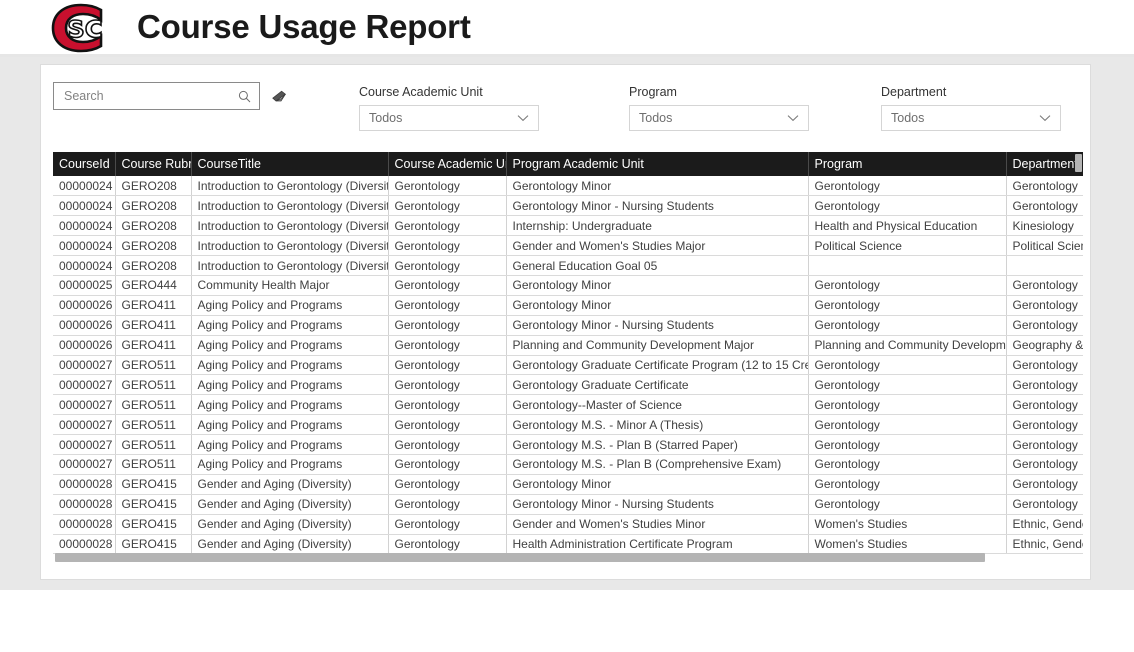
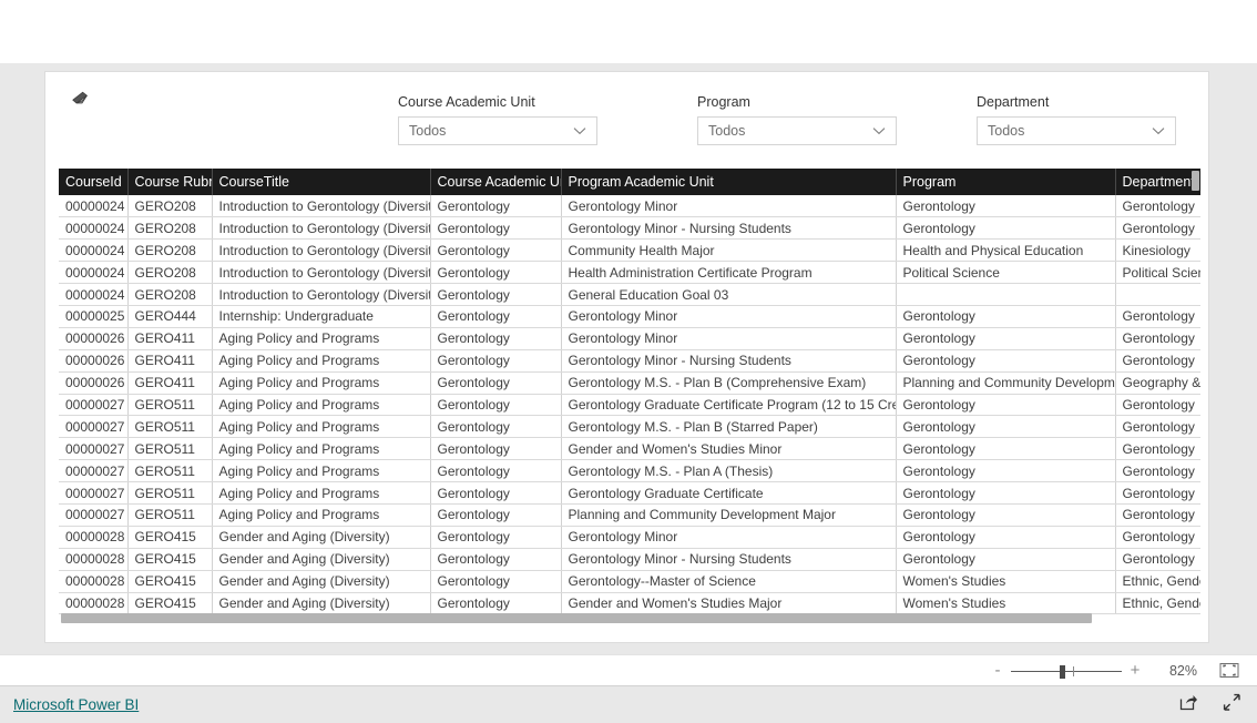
- Course Usage Report
- Search
  Course Academic Unit
  Todos
  Program
  Todos
  Department
  Todos
  CourseId	Course Rubr	CourseTitle	Course Academic U	Program Academic Unit	Program	Departmen
  00000024	GERO208	Introduction to Gerontology (Diversit	Gerontology	Gerontology Minor	Gerontology	Gerontology
  00000024	GERO208	Introduction to Gerontology (Diversit	Gerontology	Gerontology Minor - Nursing Students	Gerontology	Gerontology
- 00000024	GERO208	Introduction to Gerontology (Diversit	Gerontology	Internship: Undergraduate	Health and Physical Education	Kinesiology
+ 00000024	GERO208	Introduction to Gerontology (Diversit	Gerontology	Community Health Major	Health and Physical Education	Kinesiology
- 00000024	GERO208	Introduction to Gerontology (Diversit	Gerontology	Gender and Women's Studies Major	Political Science	Political Scie
+ 00000024	GERO208	Introduction to Gerontology (Diversit	Gerontology	Health Administration Certificate Program	Political Science	Political Scie
- 00000024	GERO208	Introduction to Gerontology (Diversit	Gerontology	General Education Goal 05
+ 00000024	GERO208	Introduction to Gerontology (Diversit	Gerontology	General Education Goal 03
- 00000025	GERO444	Community Health Major	Gerontology	Gerontology Minor	Gerontology	Gerontology
+ 00000025	GERO444	Internship: Undergraduate	Gerontology	Gerontology Minor	Gerontology	Gerontology
  00000026	GERO411	Aging Policy and Programs	Gerontology	Gerontology Minor	Gerontology	Gerontology
  00000026	GERO411	Aging Policy and Programs	Gerontology	Gerontology Minor - Nursing Students	Gerontology	Gerontology
- 00000026	GERO411	Aging Policy and Programs	Gerontology	Planning and Community Development Major	Planning and Community Developm	Geography &
+ 00000026	GERO411	Aging Policy and Programs	Gerontology	Gerontology M.S. - Plan B (Comprehensive Exam)	Planning and Community Developm	Geography &
  00000027	GERO511	Aging Policy and Programs	Gerontology	Gerontology Graduate Certificate Program (12 to 15 Cre	Gerontology	Gerontology
- 00000027	GERO511	Aging Policy and Programs	Gerontology	Gerontology Graduate Certificate	Gerontology	Gerontology
+ 00000027	GERO511	Aging Policy and Programs	Gerontology	Gerontology M.S. - Plan B (Starred Paper)	Gerontology	Gerontology
- 00000027	GERO511	Aging Policy and Programs	Gerontology	Gerontology--Master of Science	Gerontology	Gerontology
+ 00000027	GERO511	Aging Policy and Programs	Gerontology	Gender and Women's Studies Minor	Gerontology	Gerontology
- 00000027	GERO511	Aging Policy and Programs	Gerontology	Gerontology M.S. - Minor A (Thesis)	Gerontology	Gerontology
+ 00000027	GERO511	Aging Policy and Programs	Gerontology	Gerontology M.S. - Plan A (Thesis)	Gerontology	Gerontology
- 00000027	GERO511	Aging Policy and Programs	Gerontology	Gerontology M.S. - Plan B (Starred Paper)	Gerontology	Gerontology
+ 00000027	GERO511	Aging Policy and Programs	Gerontology	Gerontology Graduate Certificate	Gerontology	Gerontology
- 00000027	GERO511	Aging Policy and Programs	Gerontology	Gerontology M.S. - Plan B (Comprehensive Exam)	Gerontology	Gerontology
+ 00000027	GERO511	Aging Policy and Programs	Gerontology	Planning and Community Development Major	Gerontology	Gerontology
  00000028	GERO415	Gender and Aging (Diversity)	Gerontology	Gerontology Minor	Gerontology	Gerontology
  00000028	GERO415	Gender and Aging (Diversity)	Gerontology	Gerontology Minor - Nursing Students	Gerontology	Gerontology
- 00000028	GERO415	Gender and Aging (Diversity)	Gerontology	Gender and Women's Studies Minor	Women's Studies	Ethnic, Gend
+ 00000028	GERO415	Gender and Aging (Diversity)	Gerontology	Gerontology--Master of Science	Women's Studies	Ethnic, Gend
- 00000028	GERO415	Gender and Aging (Diversity)	Gerontology	Health Administration Certificate Program	Women's Studies	Ethnic, Gend
+ 00000028	GERO415	Gender and Aging (Diversity)	Gerontology	Gender and Women's Studies Major	Women's Studies	Ethnic, Gend
+ -
+ +
+ 82%
+ Microsoft Power BI
